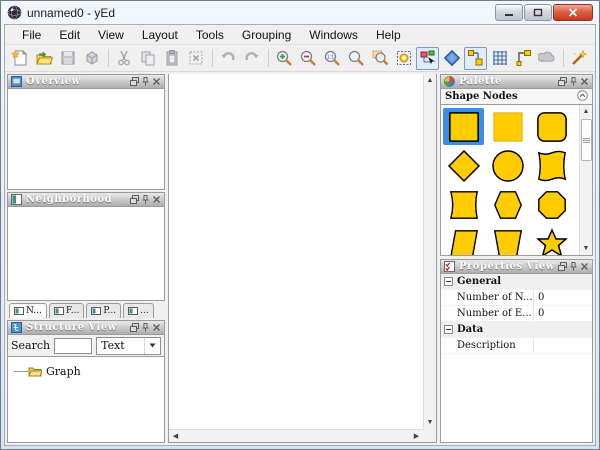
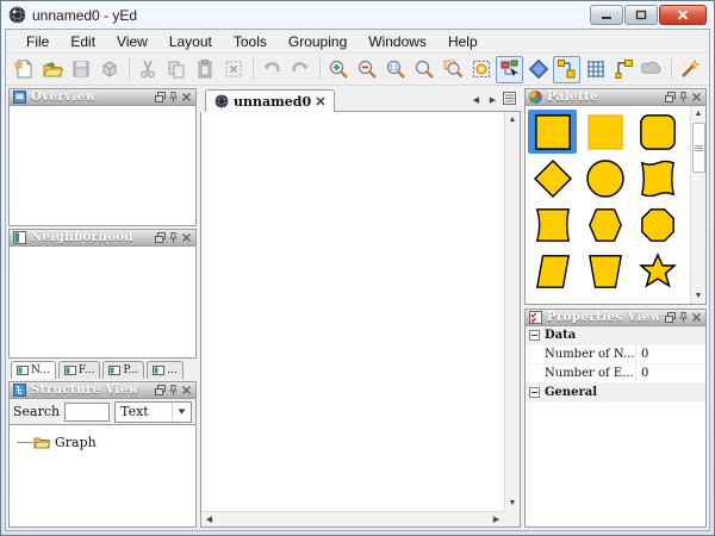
  unnamed0 - yEd
  File
  Edit
  View
  Layout
  Tools
  Grouping
  Windows
  Help
  Overview
  Neighborhood
  N...
  F...
  P...
  ...
  Structure View
  Search
  Text
  Graph
+ unnamed0
  Palette
- Shape Nodes
  Properties View
- General
+ Data
  Number of N...
  0
  Number of E...
  0
- Data
+ General
- Description
